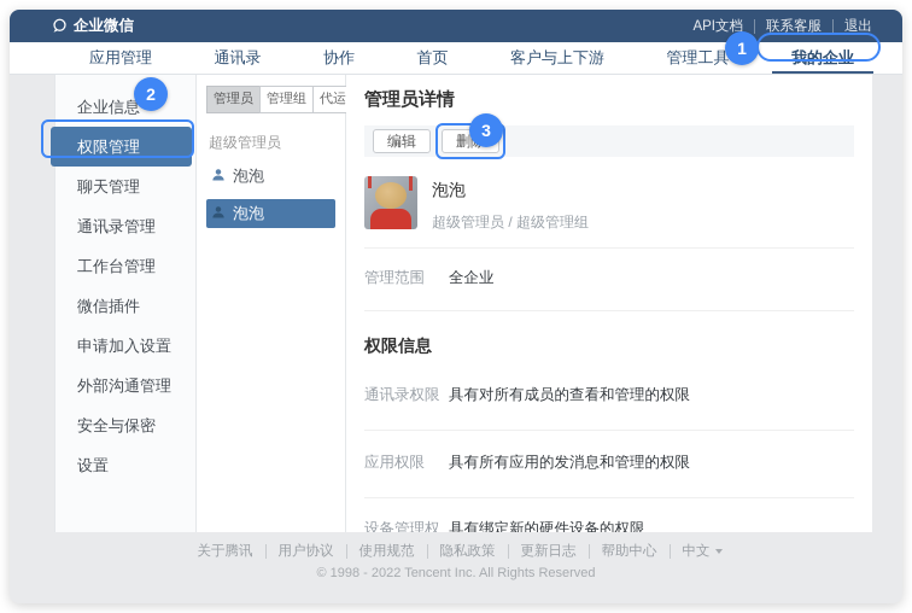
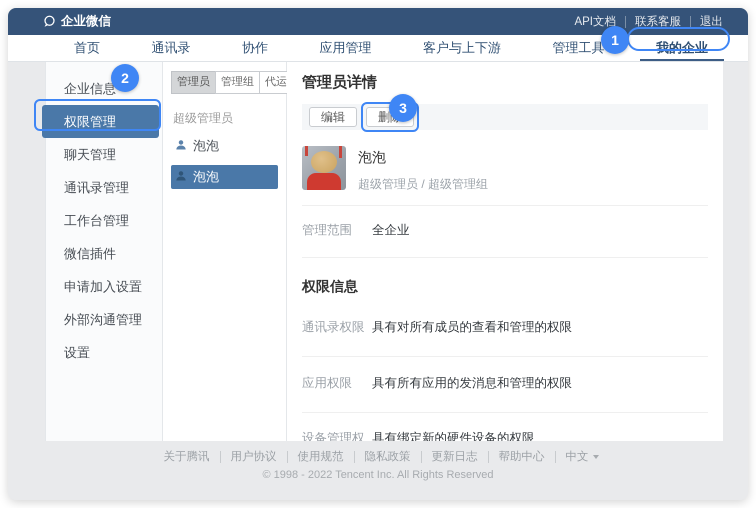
  企业微信
  API文档
  联系客服
  退出
- 应用管理
+ 首页
  通讯录
  协作
- 首页
+ 应用管理
  客户与上下游
  管理工具
  我的企业
  企业信息
  权限管理
  聊天管理
  通讯录管理
  工作台管理
  微信插件
  申请加入设置
  外部沟通管理
- 安全与保密
  设置
  管理员
  管理组
  超级管理员
  泡泡
  泡泡
  管理员详情
  编辑
  泡泡
  超级管理员 / 超级管理组
  管理范围
  全企业
  权限信息
  通讯录权限
  具有对所有成员的查看和管理的权限
  应用权限
  具有所有应用的发消息和管理的权限
  设备管理权
  具有绑定新的硬件设备的权限
  关于腾讯
  用户协议
  使用规范
  隐私政策
  更新日志
  帮助中心
  中文
  © 1998 - 2022 Tencent Inc. All Rights Reserved
  1
  2
  3
